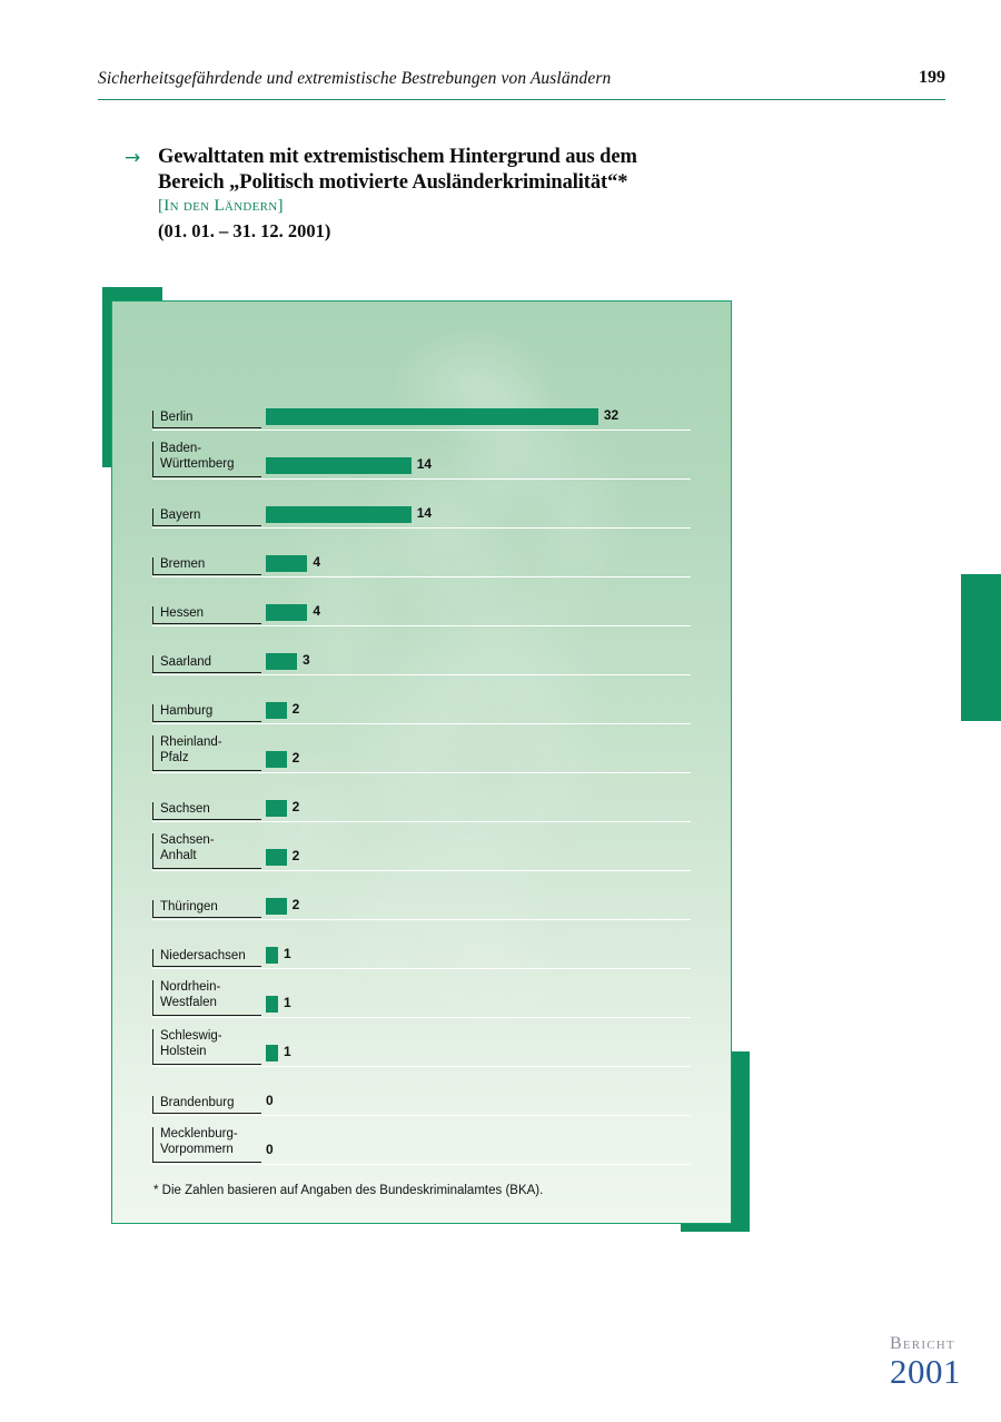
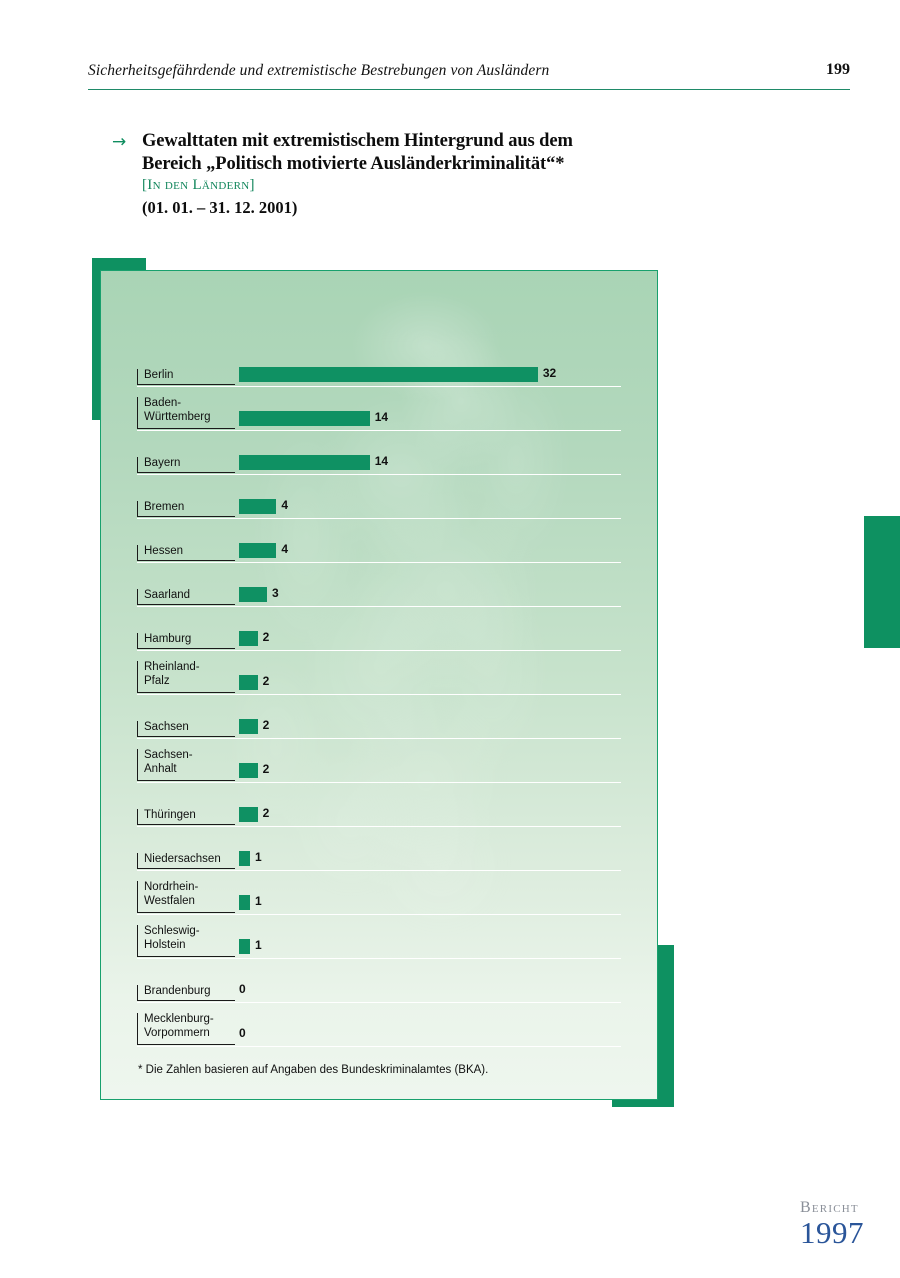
  Sicherheitsgefährdende und extremistische Bestrebungen von Ausländern
  199
  →
  Gewalttaten mit extremistischem Hintergrund aus dem
  Bereich „Politisch motivierte Ausländerkriminalität“*
  [In den Ländern]
  (01. 01. – 31. 12. 2001)
  Berlin
  32
  Baden-
  Württemberg
  14
  Bayern
  14
  Bremen
  4
  Hessen
  4
  Saarland
  3
  Hamburg
  2
  Rheinland-
  Pfalz
  2
  Sachsen
  2
  Sachsen-
  Anhalt
  2
  Thüringen
  2
  Niedersachsen
  1
  Nordrhein-
  Westfalen
  1
  Schleswig-
  Holstein
  1
  Brandenburg
  0
  Mecklenburg-
  Vorpommern
  0
  * Die Zahlen basieren auf Angaben des Bundeskriminalamtes (BKA).
  Bericht
- 2001
+ 1997
